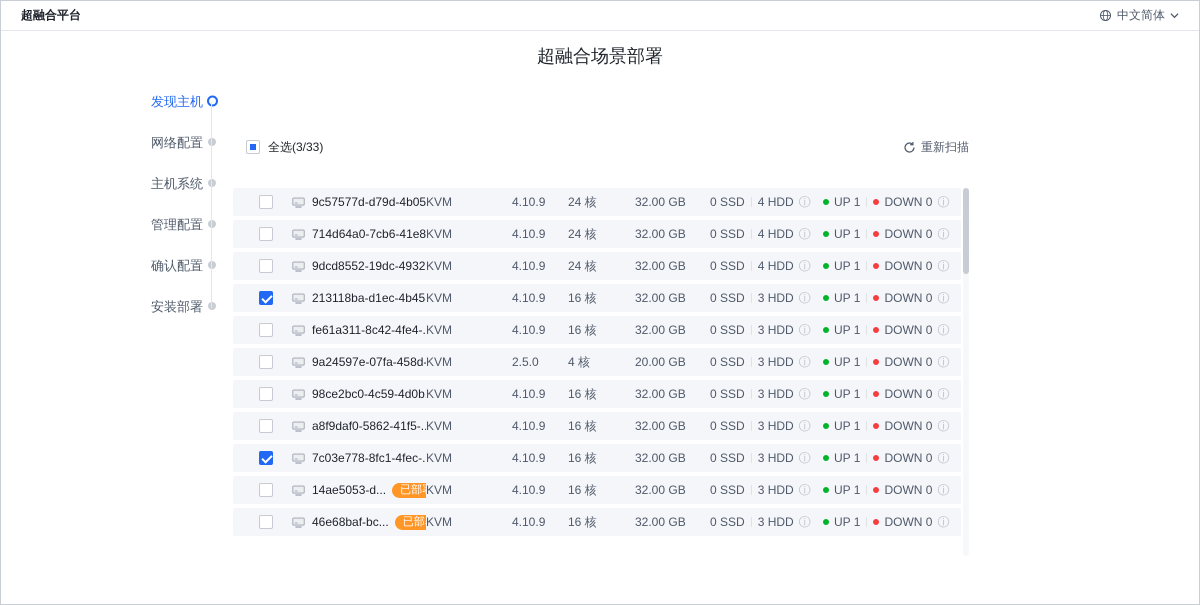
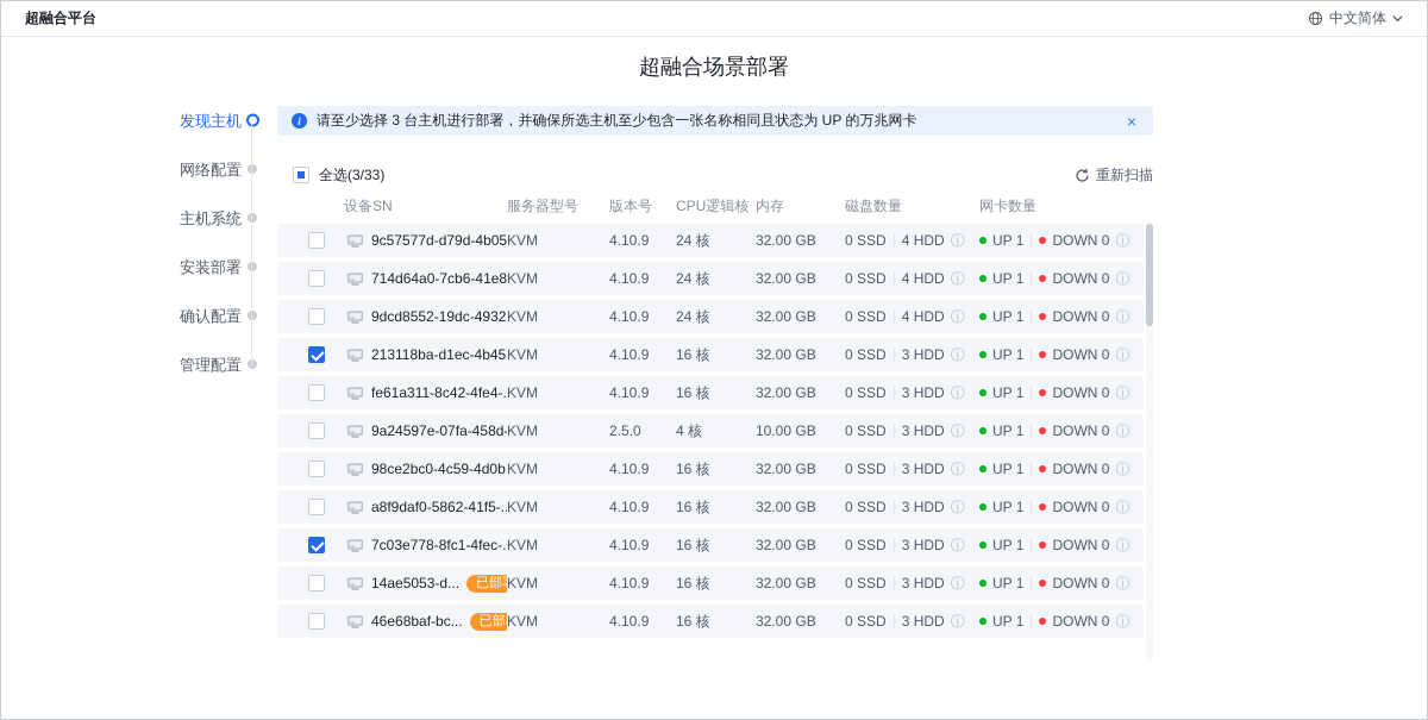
  超融合平台
  中文简体
  超融合场景部署
  发现主机
  网络配置
  主机系统
- 管理配置
+ 安装部署
  确认配置
- 安装部署
+ 管理配置
+ i
+ 请至少选择 3 台主机进行部署，并确保所选主机至少包含一张名称相同且状态为 UP 的万兆网卡
+ ×
  全选(3/33)
  重新扫描
+ 设备SN
+ 服务器型号
+ 版本号
+ CPU逻辑核
+ 内存
+ 磁盘数量
+ 网卡数量
  9c57577d-d79d-4b05
  KVM
  4.10.9
  24 核
  32.00 GB
  0 SSD
  4 HDD
  ⓘ
  UP 1
  DOWN 0
  ⓘ
  714d64a0-7cb6-41e8
  KVM
  4.10.9
  24 核
  32.00 GB
  0 SSD
  4 HDD
  ⓘ
  UP 1
  DOWN 0
  ⓘ
  9dcd8552-19dc-4932
  KVM
  4.10.9
  24 核
  32.00 GB
  0 SSD
  4 HDD
  ⓘ
  UP 1
  DOWN 0
  ⓘ
  213118ba-d1ec-4b45
  KVM
  4.10.9
  16 核
  32.00 GB
  0 SSD
  3 HDD
  ⓘ
  UP 1
  DOWN 0
  ⓘ
  fe61a311-8c42-4fe4-.
  KVM
  4.10.9
  16 核
  32.00 GB
  0 SSD
  3 HDD
  ⓘ
  UP 1
  DOWN 0
  ⓘ
  9a24597e-07fa-458d-
  KVM
  2.5.0
  4 核
- 20.00 GB
+ 10.00 GB
  0 SSD
  3 HDD
  ⓘ
  UP 1
  DOWN 0
  ⓘ
  98ce2bc0-4c59-4d0b
  KVM
  4.10.9
  16 核
  32.00 GB
  0 SSD
  3 HDD
  ⓘ
  UP 1
  DOWN 0
  ⓘ
  a8f9daf0-5862-41f5-..
  KVM
  4.10.9
  16 核
  32.00 GB
  0 SSD
  3 HDD
  ⓘ
  UP 1
  DOWN 0
  ⓘ
  7c03e778-8fc1-4fec-.
  KVM
  4.10.9
  16 核
  32.00 GB
  0 SSD
  3 HDD
  ⓘ
  UP 1
  DOWN 0
  ⓘ
  14ae5053-d...
  KVM
  4.10.9
  16 核
  32.00 GB
  0 SSD
  3 HDD
  ⓘ
  UP 1
  DOWN 0
  ⓘ
  46e68baf-bc...
  KVM
  4.10.9
  16 核
  32.00 GB
  0 SSD
  3 HDD
  ⓘ
  UP 1
  DOWN 0
  ⓘ
